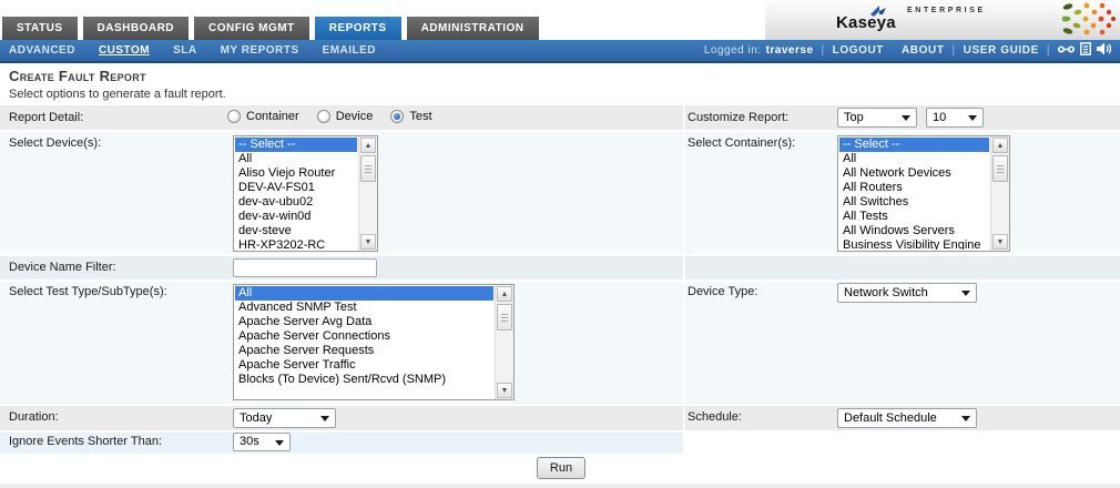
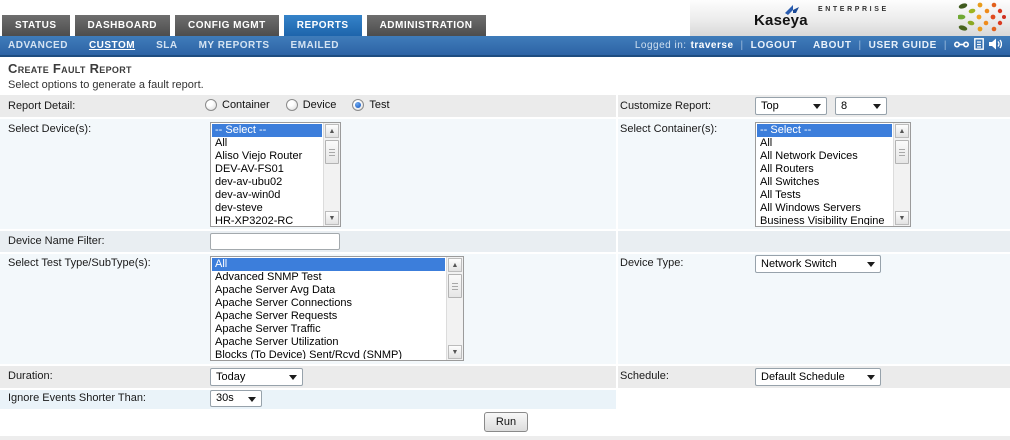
  Kaseya
  STATUS DASHBOARD CONFIG MGMT REPORTS ADMINISTRATION
  ADVANCED
  CUSTOM
  SLA
  MY REPORTS
  EMAILED
  Logged in:
  traverse
  |
  LOGOUT
  ABOUT
  |
  USER GUIDE
  |
  Create Fault Report
  Select options to generate a fault report.
  Report Detail:
  Container
  Device
  Test
  Customize Report:
  Top
- 10
+ 8
  Select Device(s):
  -- Select --
  All
  Aliso Viejo Router
  DEV-AV-FS01
  dev-av-ubu02
  dev-av-win0d
  dev-steve
  HR-XP3202-RC
  Select Container(s):
  -- Select --
  All
  All Network Devices
  All Routers
  All Switches
  All Tests
  All Windows Servers
  Business Visibility Engine
  Device Name Filter:
  Select Test Type/SubType(s):
  All
  Advanced SNMP Test
  Apache Server Avg Data
  Apache Server Connections
  Apache Server Requests
  Apache Server Traffic
+ Apache Server Utilization
  Blocks (To Device) Sent/Rcvd (SNMP)
  Device Type:
  Network Switch
  Duration:
  Today
  Schedule:
  Default Schedule
  Ignore Events Shorter Than:
  30s
  Run
